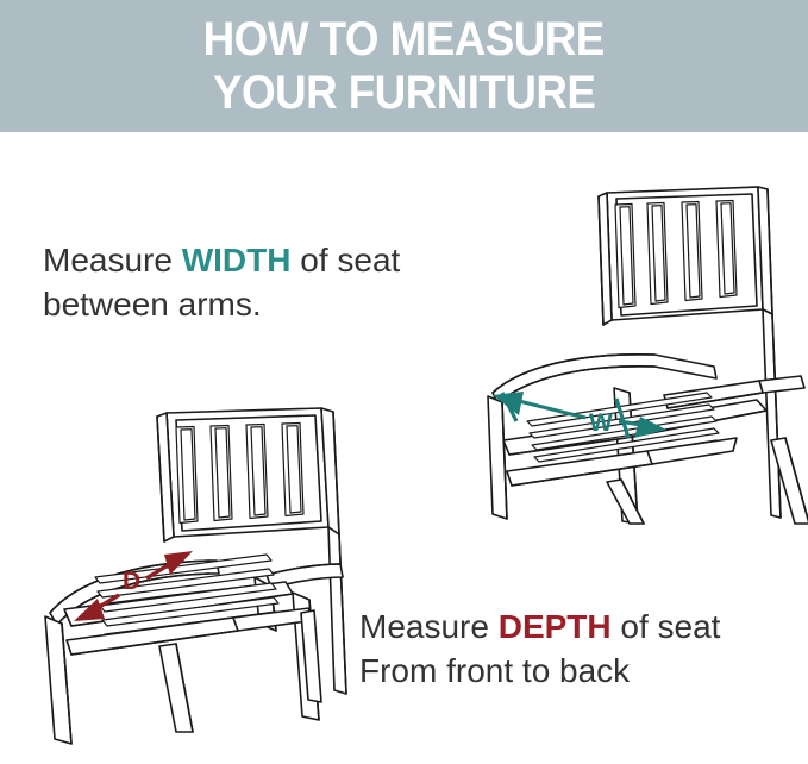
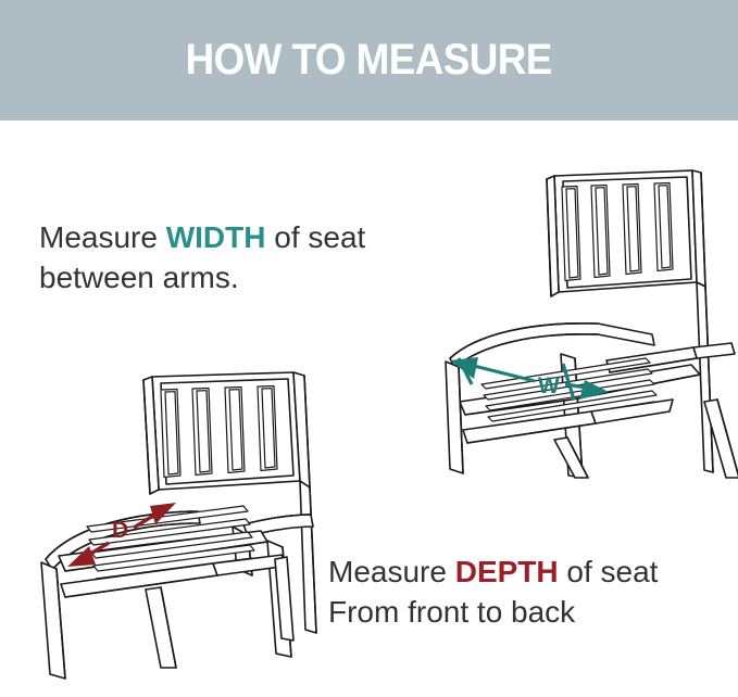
  HOW TO MEASURE
- YOUR FURNITURE
  Measure WIDTH of seat between arms.
  Measure DEPTH of seat From front to back
  W
  D
